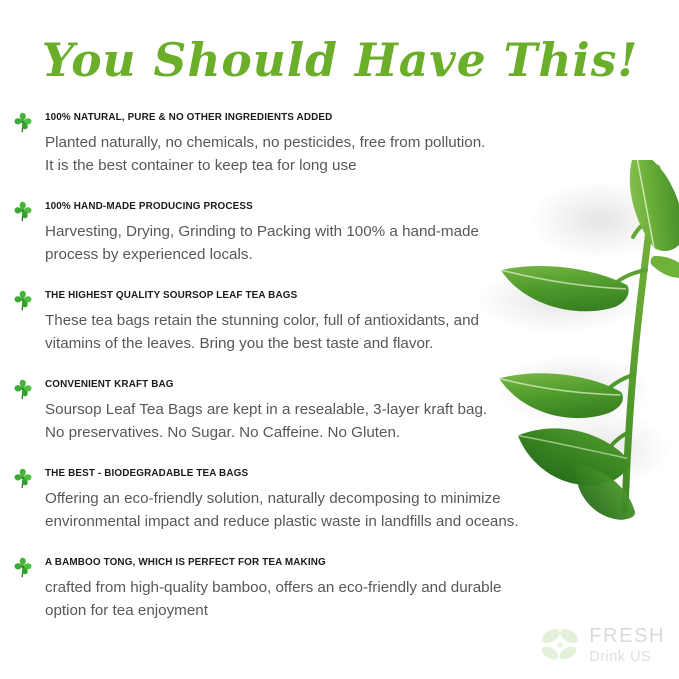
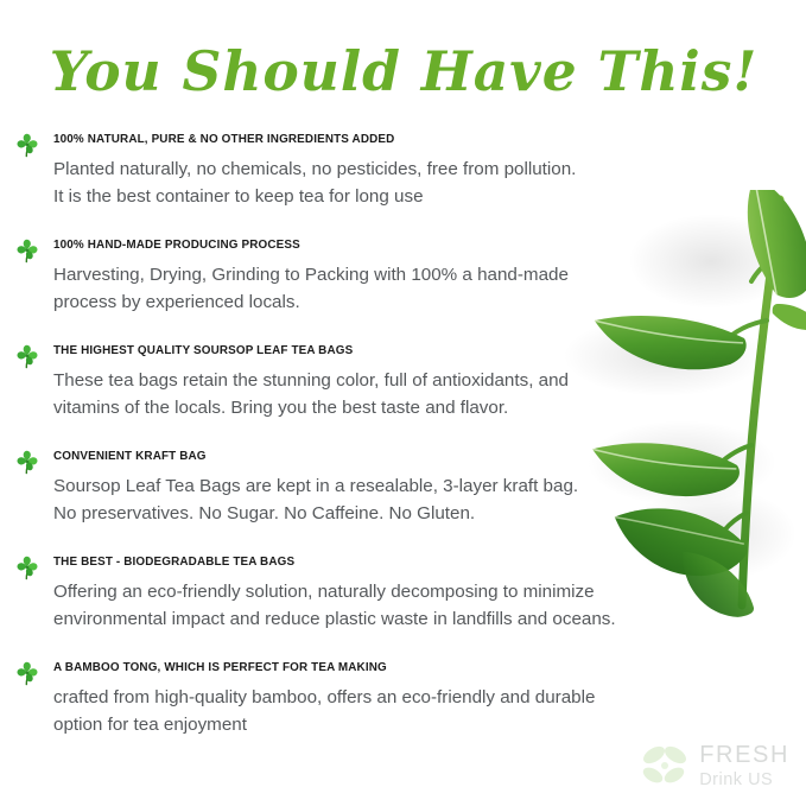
  You Should Have This!
  100% NATURAL, PURE & NO OTHER INGREDIENTS ADDED
  Planted naturally, no chemicals, no pesticides, free from pollution.
  It is the best container to keep tea for long use
  100% HAND-MADE PRODUCING PROCESS
  Harvesting, Drying, Grinding to Packing with 100% a hand-made
  process by experienced locals.
  THE HIGHEST QUALITY SOURSOP LEAF TEA BAGS
  These tea bags retain the stunning color, full of antioxidants, and
- vitamins of the leaves. Bring you the best taste and flavor.
+ vitamins of the locals. Bring you the best taste and flavor.
  CONVENIENT KRAFT BAG
  Soursop Leaf Tea Bags are kept in a resealable, 3-layer kraft bag.
  No preservatives. No Sugar. No Caffeine. No Gluten.
  THE BEST - BIODEGRADABLE TEA BAGS
  Offering an eco-friendly solution, naturally decomposing to minimize
  environmental impact and reduce plastic waste in landfills and oceans.
  A BAMBOO TONG, WHICH IS PERFECT FOR TEA MAKING
  crafted from high-quality bamboo, offers an eco-friendly and durable
  option for tea enjoyment
  FRESH
  Drink US
